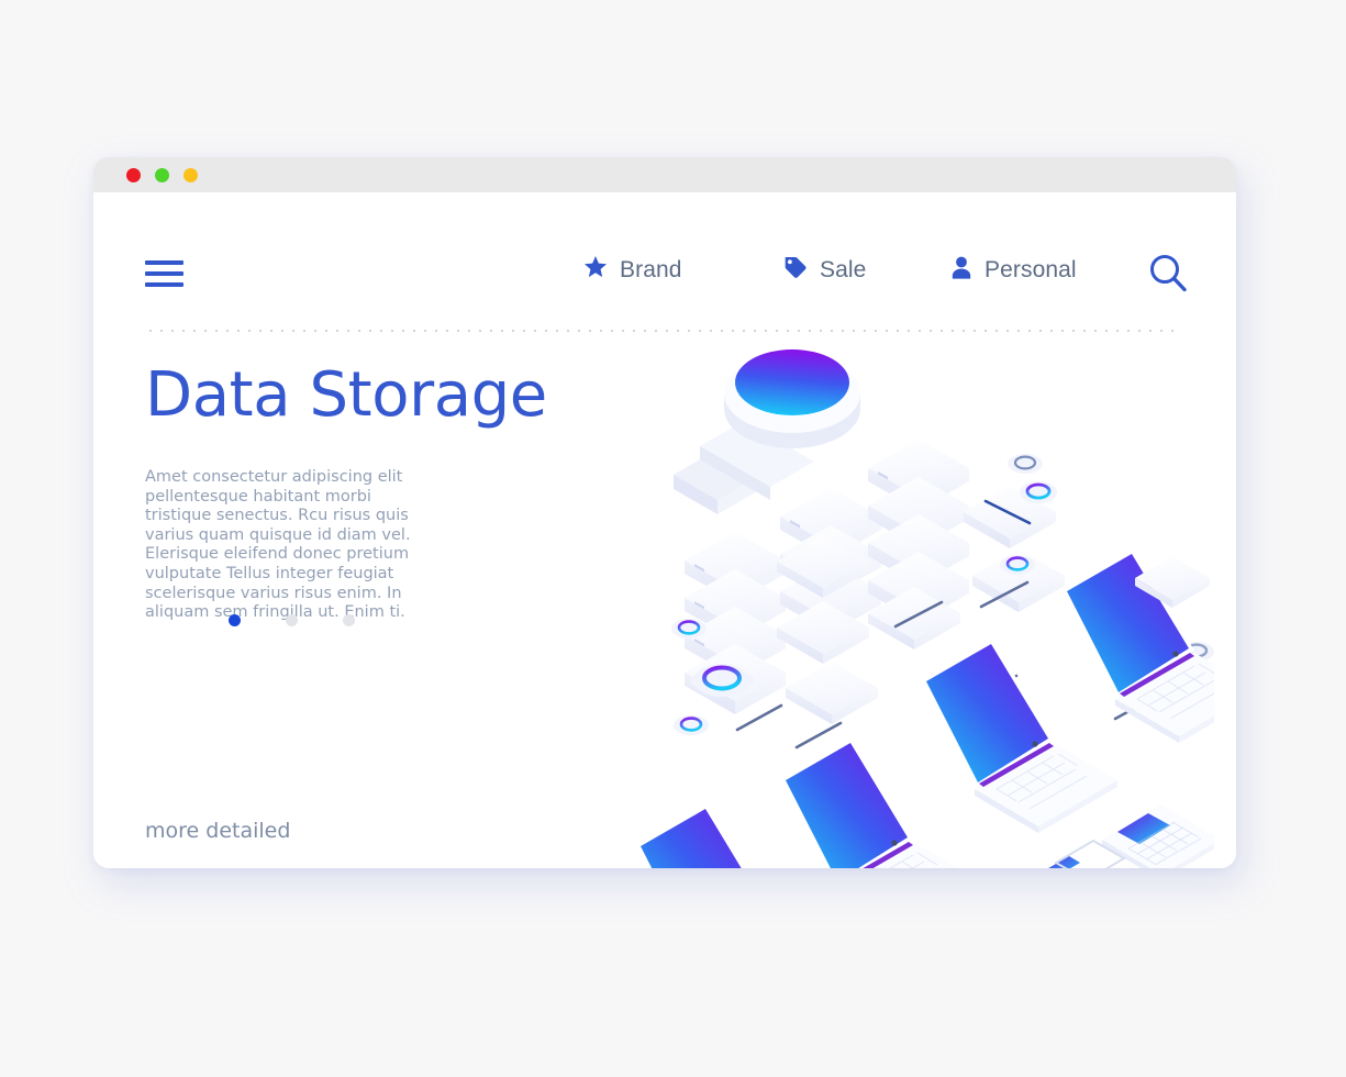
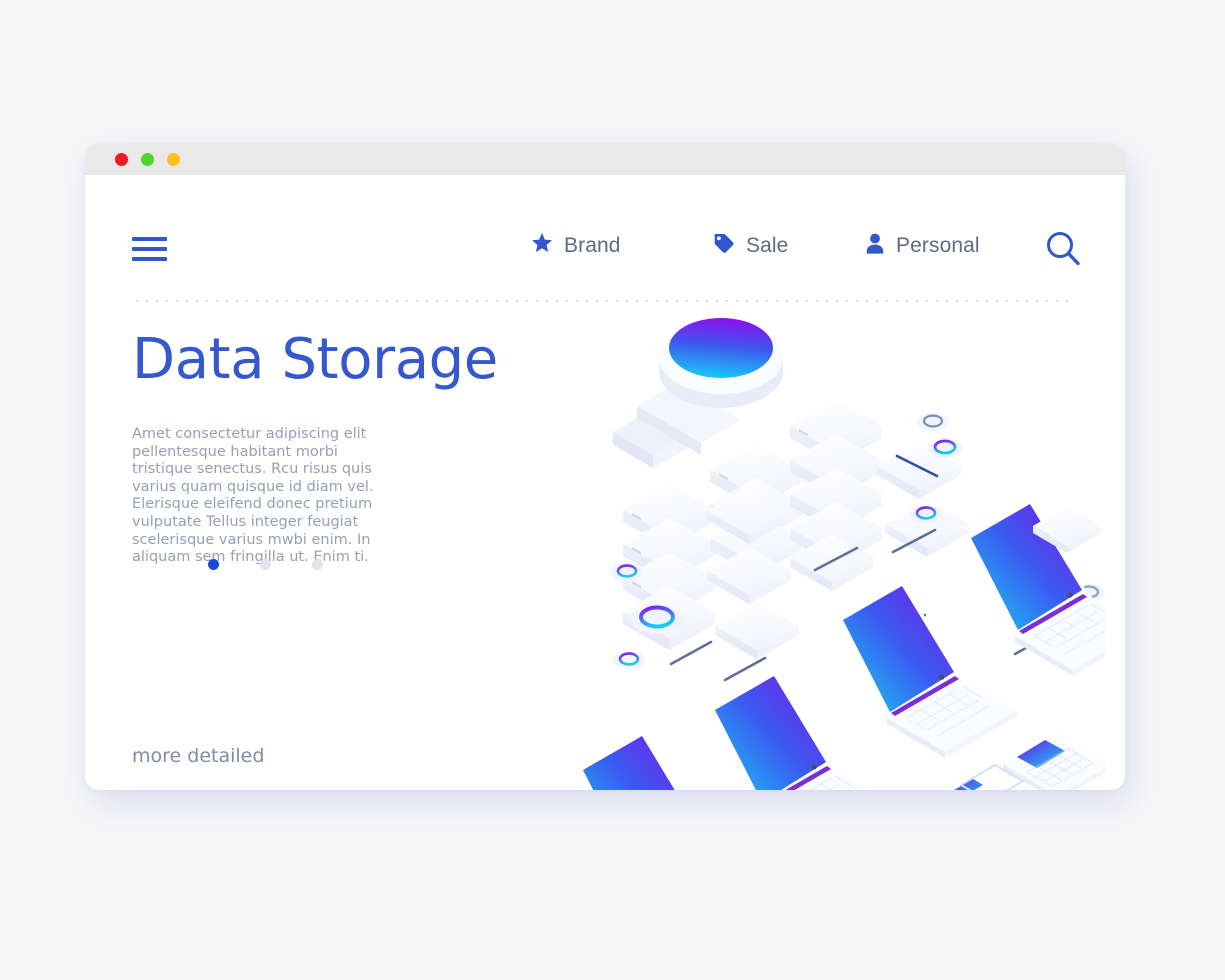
  Brand
  Sale
  Personal
  Data Storage
- Amet consectetur adipiscing elit pellentesque habitant morbi tristique senectus. Rcu risus quis varius quam quisque id diam vel. Elerisque eleifend donec pretium vulputate Tellus integer feugiat scelerisque varius risus enim. In aliquam sem fringilla ut. Enim ti.
+ Amet consectetur adipiscing elit pellentesque habitant morbi tristique senectus. Rcu risus quis varius quam quisque id diam vel. Elerisque eleifend donec pretium vulputate Tellus integer feugiat scelerisque varius mwbi enim. In aliquam sem fringilla ut. Enim ti.
  more detailed
